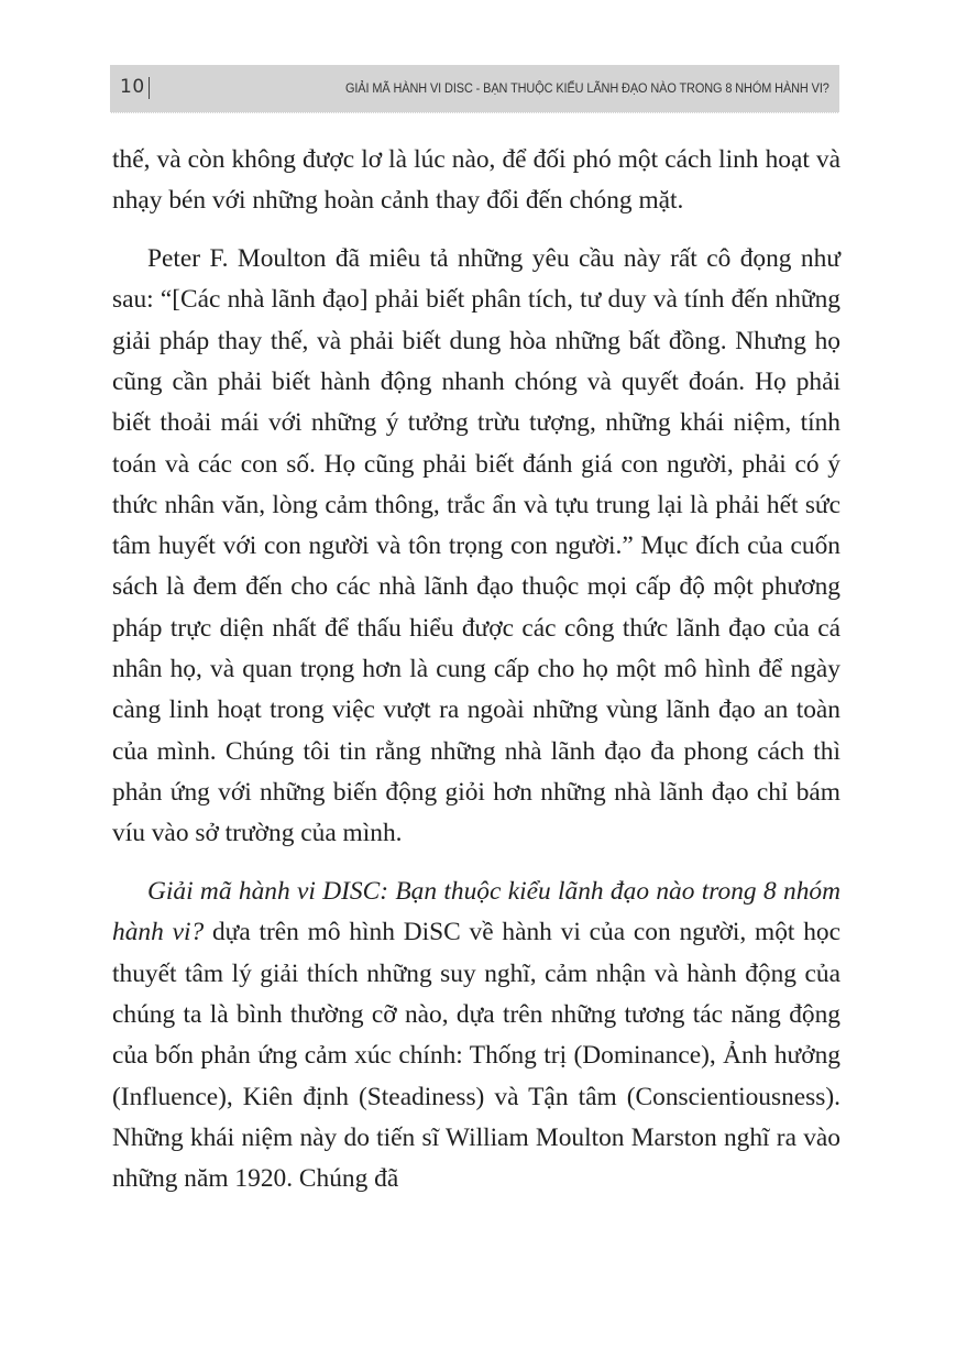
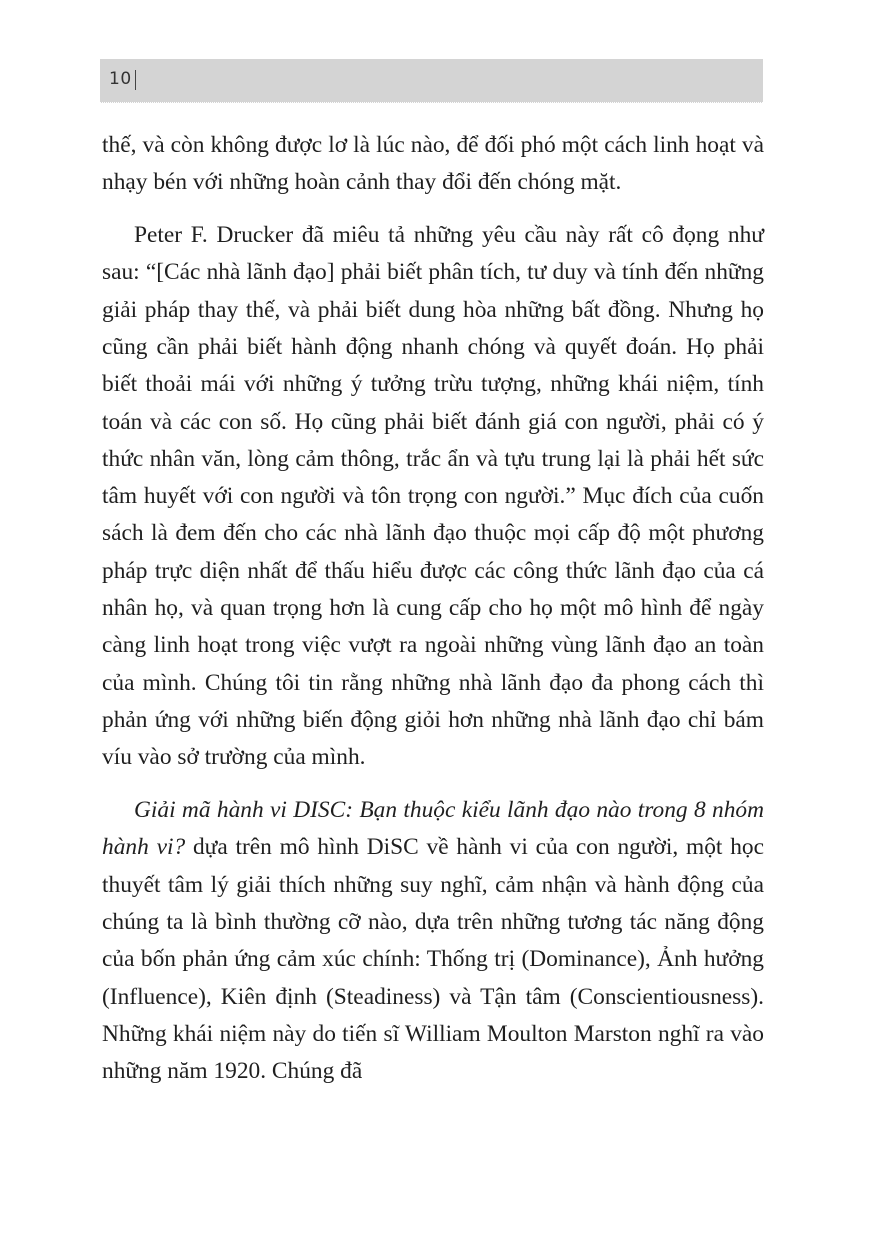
  10
- GIẢI MÃ HÀNH VI DISC - BẠN THUỘC KIỂU LÃNH ĐẠO NÀO TRONG 8 NHÓM HÀNH VI?
  thế, và còn không được lơ là lúc nào, để đối phó một cách linh hoạt và nhạy bén với những hoàn cảnh thay đổi đến chóng mặt.
- Peter F. Moulton đã miêu tả những yêu cầu này rất cô đọng như sau: “[Các nhà lãnh đạo] phải biết phân tích, tư duy và tính đến những giải pháp thay thế, và phải biết dung hòa những bất đồng. Nhưng họ cũng cần phải biết hành động nhanh chóng và quyết đoán. Họ phải biết thoải mái với những ý tưởng trừu tượng, những khái niệm, tính toán và các con số. Họ cũng phải biết đánh giá con người, phải có ý thức nhân văn, lòng cảm thông, trắc ẩn và tựu trung lại là phải hết sức tâm huyết với con người và tôn trọng con người.” Mục đích của cuốn sách là đem đến cho các nhà lãnh đạo thuộc mọi cấp độ một phương pháp trực diện nhất để thấu hiểu được các công thức lãnh đạo của cá nhân họ, và quan trọng hơn là cung cấp cho họ một mô hình để ngày càng linh hoạt trong việc vượt ra ngoài những vùng lãnh đạo an toàn của mình. Chúng tôi tin rằng những nhà lãnh đạo đa phong cách thì phản ứng với những biến động giỏi hơn những nhà lãnh đạo chỉ bám víu vào sở trường của mình.
+ Peter F. Drucker đã miêu tả những yêu cầu này rất cô đọng như sau: “[Các nhà lãnh đạo] phải biết phân tích, tư duy và tính đến những giải pháp thay thế, và phải biết dung hòa những bất đồng. Nhưng họ cũng cần phải biết hành động nhanh chóng và quyết đoán. Họ phải biết thoải mái với những ý tưởng trừu tượng, những khái niệm, tính toán và các con số. Họ cũng phải biết đánh giá con người, phải có ý thức nhân văn, lòng cảm thông, trắc ẩn và tựu trung lại là phải hết sức tâm huyết với con người và tôn trọng con người.” Mục đích của cuốn sách là đem đến cho các nhà lãnh đạo thuộc mọi cấp độ một phương pháp trực diện nhất để thấu hiểu được các công thức lãnh đạo của cá nhân họ, và quan trọng hơn là cung cấp cho họ một mô hình để ngày càng linh hoạt trong việc vượt ra ngoài những vùng lãnh đạo an toàn của mình. Chúng tôi tin rằng những nhà lãnh đạo đa phong cách thì phản ứng với những biến động giỏi hơn những nhà lãnh đạo chỉ bám víu vào sở trường của mình.
  Giải mã hành vi DISC: Bạn thuộc kiểu lãnh đạo nào trong 8 nhóm hành vi? dựa trên mô hình DiSC về hành vi của con người, một học thuyết tâm lý giải thích những suy nghĩ, cảm nhận và hành động của chúng ta là bình thường cỡ nào, dựa trên những tương tác năng động của bốn phản ứng cảm xúc chính: Thống trị (Dominance), Ảnh hưởng (Influence), Kiên định (Steadiness) và Tận tâm (Conscientiousness). Những khái niệm này do tiến sĩ William Moulton Marston nghĩ ra vào những năm 1920. Chúng đã
